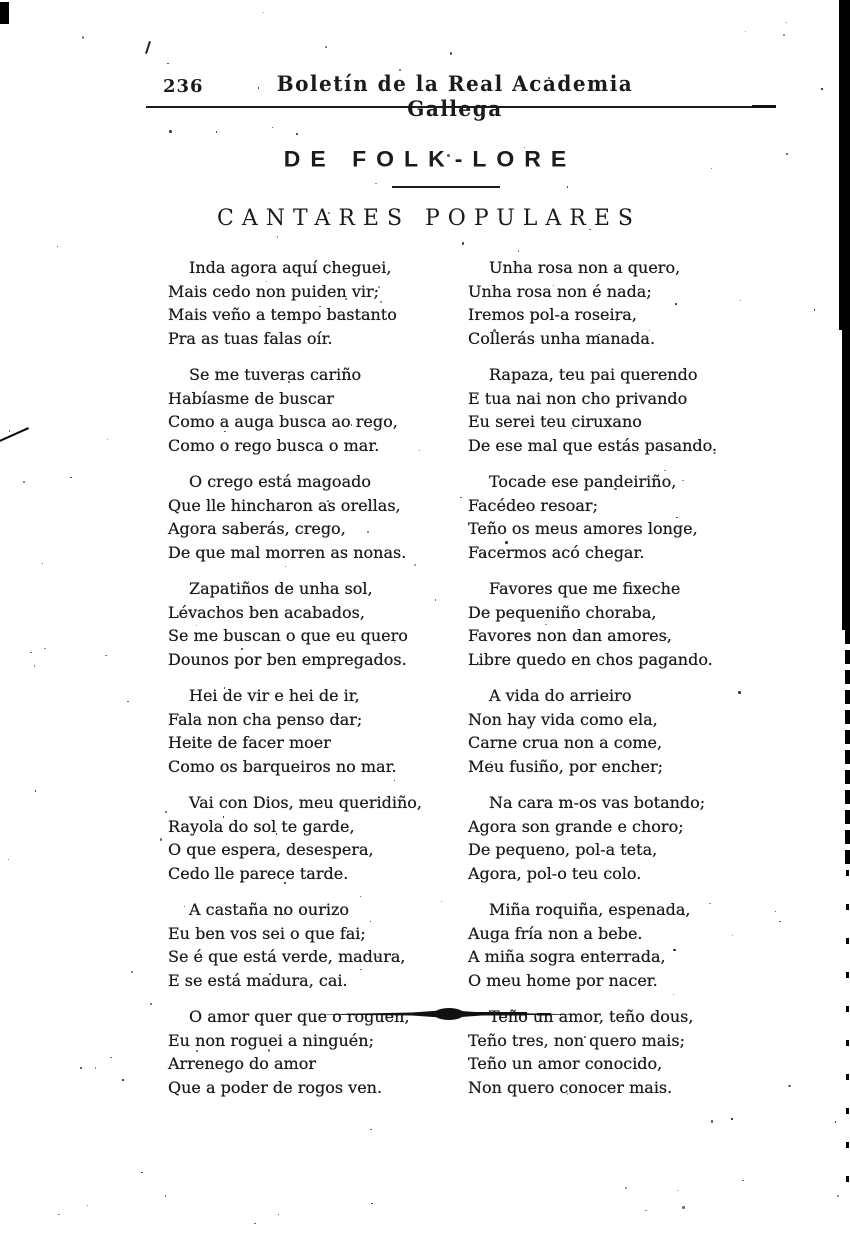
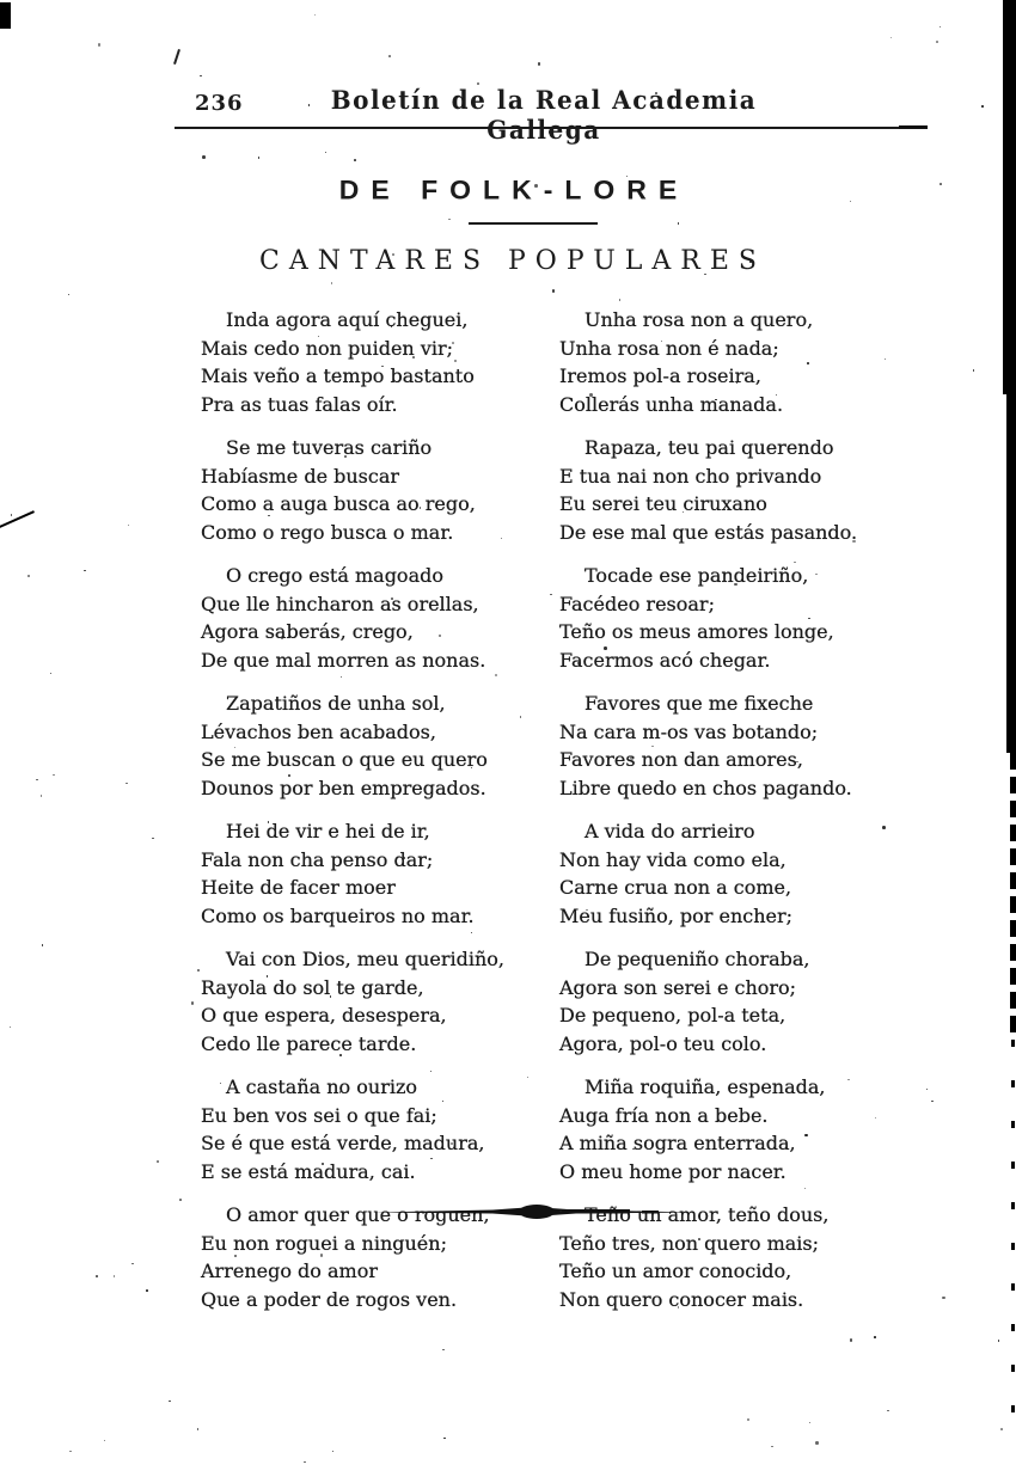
  236
  Boletín de la Real Academia Gallega
  DE FOLK-LORE
  CANTARES POPULARES
  Inda agora aquí cheguei,
  Mais cedo non puiden vir;
  Mais veño a tempo bastanto
  Pra as tuas falas oír.
  Se me tuveras cariño
  Habíasme de buscar
  Como a auga busca ao rego,
  Como o rego busca o mar.
  O crego está magoado
  Que lle hincharon as orellas,
  Agora saberás, crego,
  De que mal morren as nonas.
  Zapatiños de unha sol,
  Lévachos ben acabados,
  Se me buscan o que eu quero
  Dounos por ben empregados.
  Hei de vir e hei de ir,
  Fala non cha penso dar;
  Heite de facer moer
  Como os barqueiros no mar.
  Vai con Dios, meu queridiño,
  Rayola do sol te garde,
  O que espera, desespera,
  Cedo lle parece tarde.
  A castaña no ourizo
  Eu ben vos sei o que fai;
  Se é que está verde, madura,
  E se está madura, cai.
  O amor quer que o roguen,
  Eu non roguei a ninguén;
  Arrenego do amor
  Que a poder de rogos ven.
  Unha rosa non a quero,
  Unha rosa non é nada;
  Iremos pol-a roseira,
  Collerás unha manada.
  Rapaza, teu pai querendo
  E tua nai non cho privando
  Eu serei teu ciruxano
  De ese mal que estás pasando.
  Tocade ese pandeiriño,
  Facédeo resoar;
  Teño os meus amores longe,
  Facermos acó chegar.
  Favores que me fixeche
- De pequeniño choraba,
+ Na cara m-os vas botando;
  Favores non dan amores,
  Libre quedo en chos pagando.
  A vida do arrieiro
  Non hay vida como ela,
  Carne crua non a come,
  Meu fusiño, por encher;
- Na cara m-os vas botando;
+ De pequeniño choraba,
- Agora son grande e choro;
+ Agora son serei e choro;
  De pequeno, pol-a teta,
  Agora, pol-o teu colo.
  Miña roquiña, espenada,
  Auga fría non a bebe.
  A miña sogra enterrada,
  O meu home por nacer.
  Teño un amor, teño dous,
  Teño tres, non quero mais;
  Teño un amor conocido,
  Non quero conocer mais.
